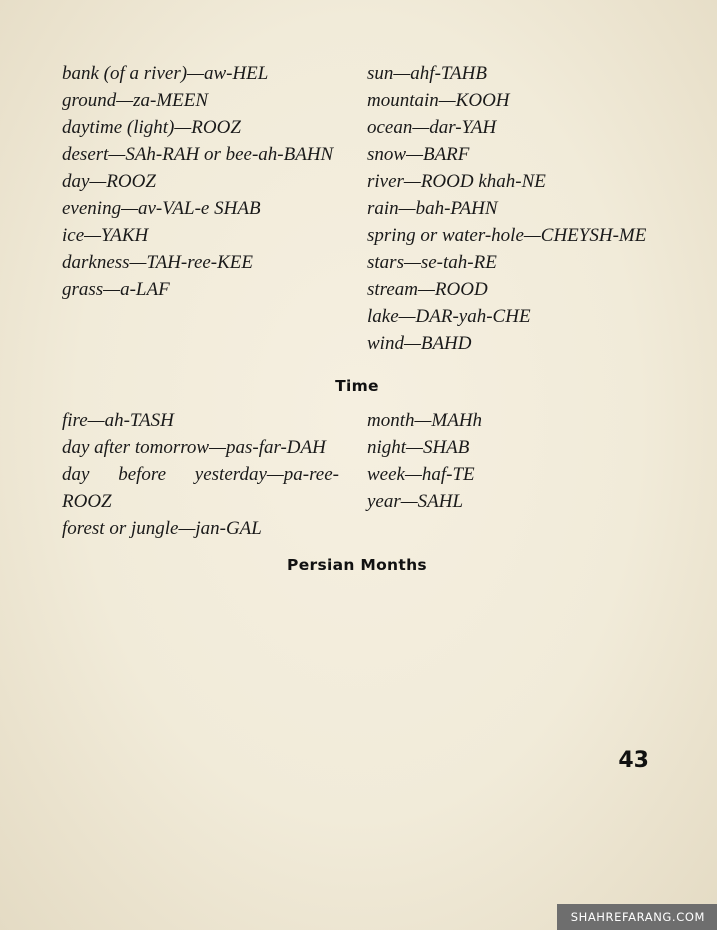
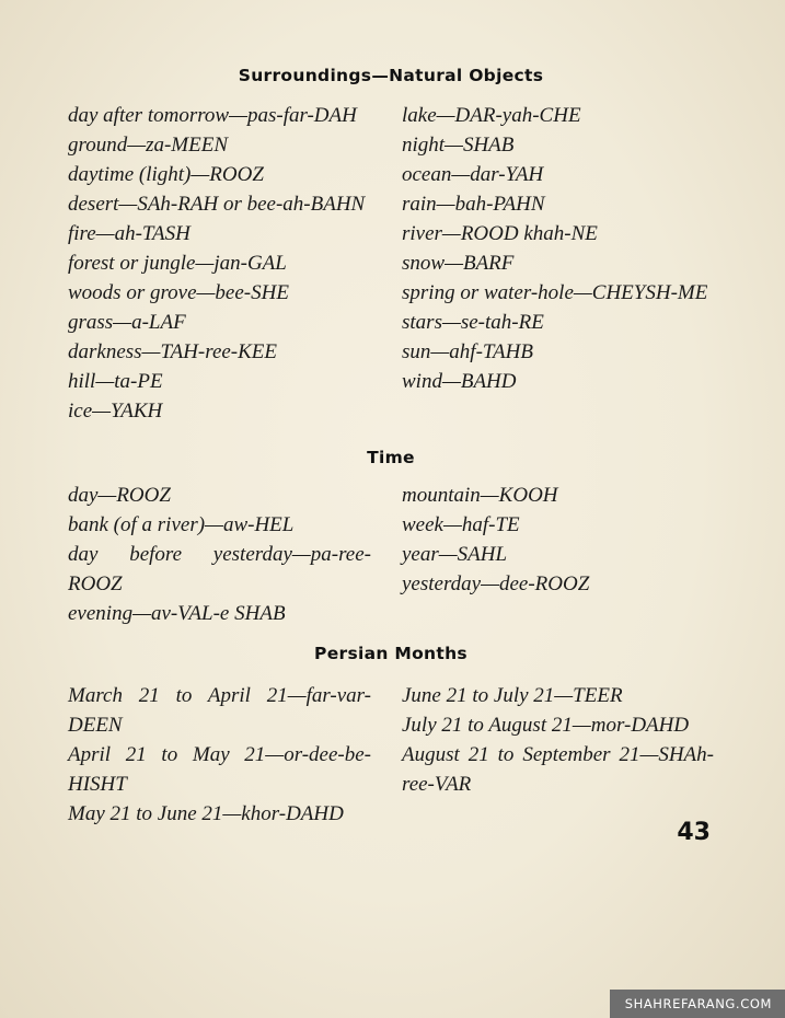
+ Surroundings—Natural Objects
- bank (of a river)—aw-HEL
+ day after tomorrow—pas-far-DAH
  ground—za-MEEN
  daytime (light)—ROOZ
  desert—SAh-RAH or bee-ah-BAHN
- day—ROOZ
+ fire—ah-TASH
- evening—av-VAL-e SHAB
+ forest or jungle—jan-GAL
+ woods or grove—bee-SHE
- ice—YAKH
+ grass—a-LAF
  darkness—TAH-ree-KEE
+ hill—ta-PE
- grass—a-LAF
+ ice—YAKH
- sun—ahf-TAHB
+ lake—DAR-yah-CHE
- mountain—KOOH
+ night—SHAB
  ocean—dar-YAH
- snow—BARF
+ rain—bah-PAHN
  river—ROOD khah-NE
- rain—bah-PAHN
+ snow—BARF
  spring or water-hole—CHEYSH-ME
  stars—se-tah-RE
- stream—ROOD
- lake—DAR-yah-CHE
+ sun—ahf-TAHB
  wind—BAHD
  Time
- fire—ah-TASH
+ day—ROOZ
- day after tomorrow—pas-far-DAH
+ bank (of a river)—aw-HEL
  day before yesterday—pa-ree-ROOZ
- forest or jungle—jan-GAL
+ evening—av-VAL-e SHAB
- month—MAHh
- night—SHAB
+ mountain—KOOH
  week—haf-TE
  year—SAHL
+ yesterday—dee-ROOZ
  Persian Months
+ March 21 to April 21—far-var-DEEN
+ April 21 to May 21—or-dee-be-HISHT
+ May 21 to June 21—khor-DAHD
+ June 21 to July 21—TEER
+ July 21 to August 21—mor-DAHD
+ August 21 to September 21—SHAh-ree-VAR
  43
  SHAHREFARANG.COM
